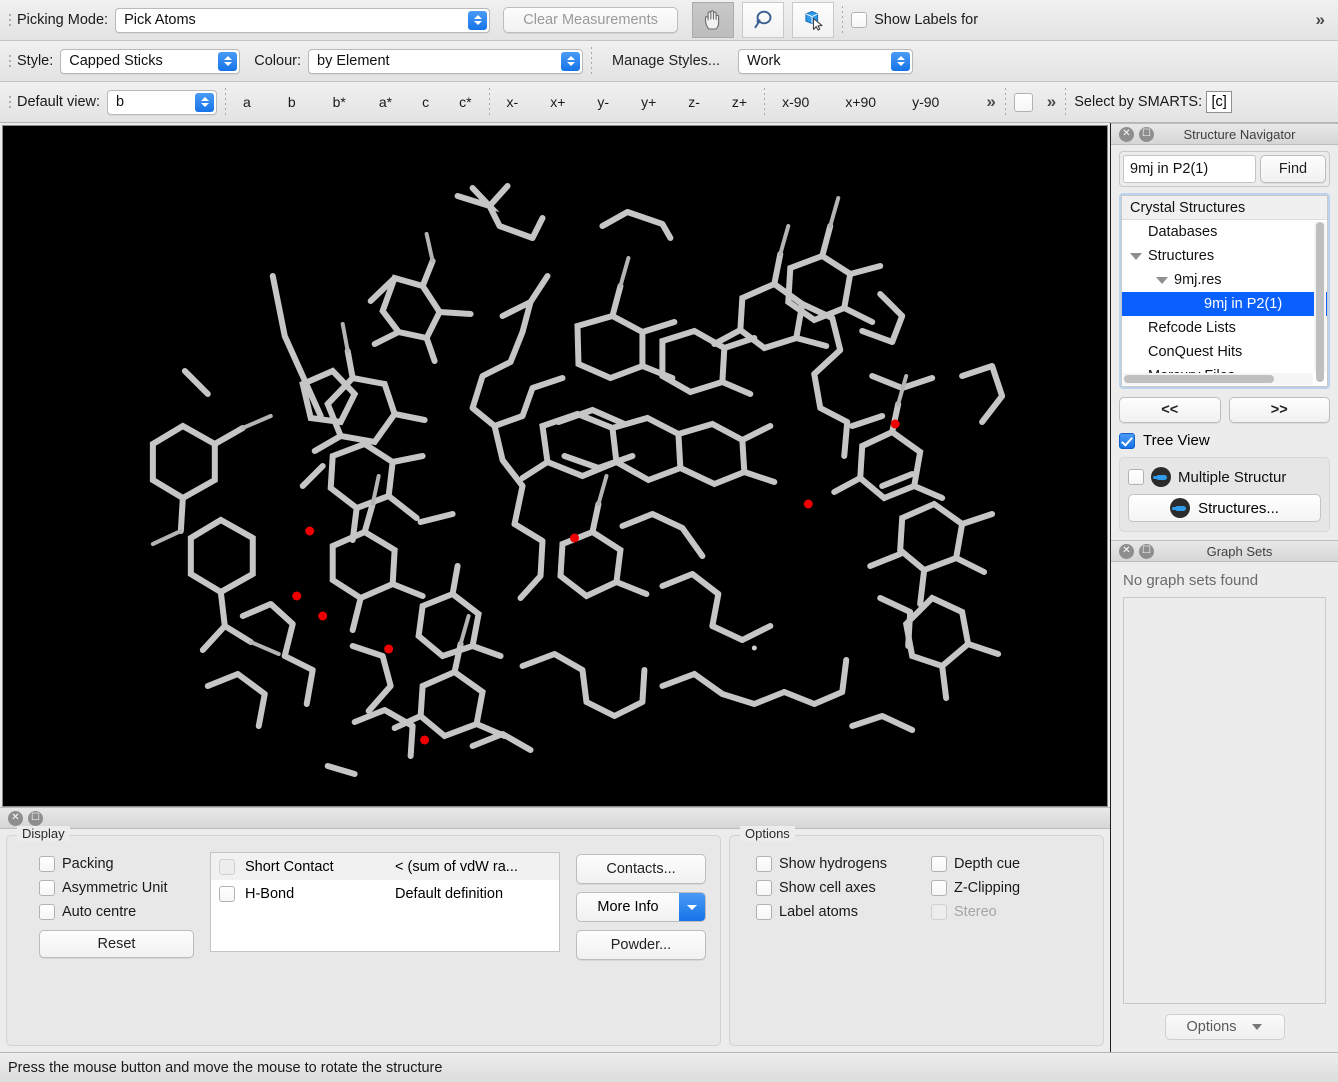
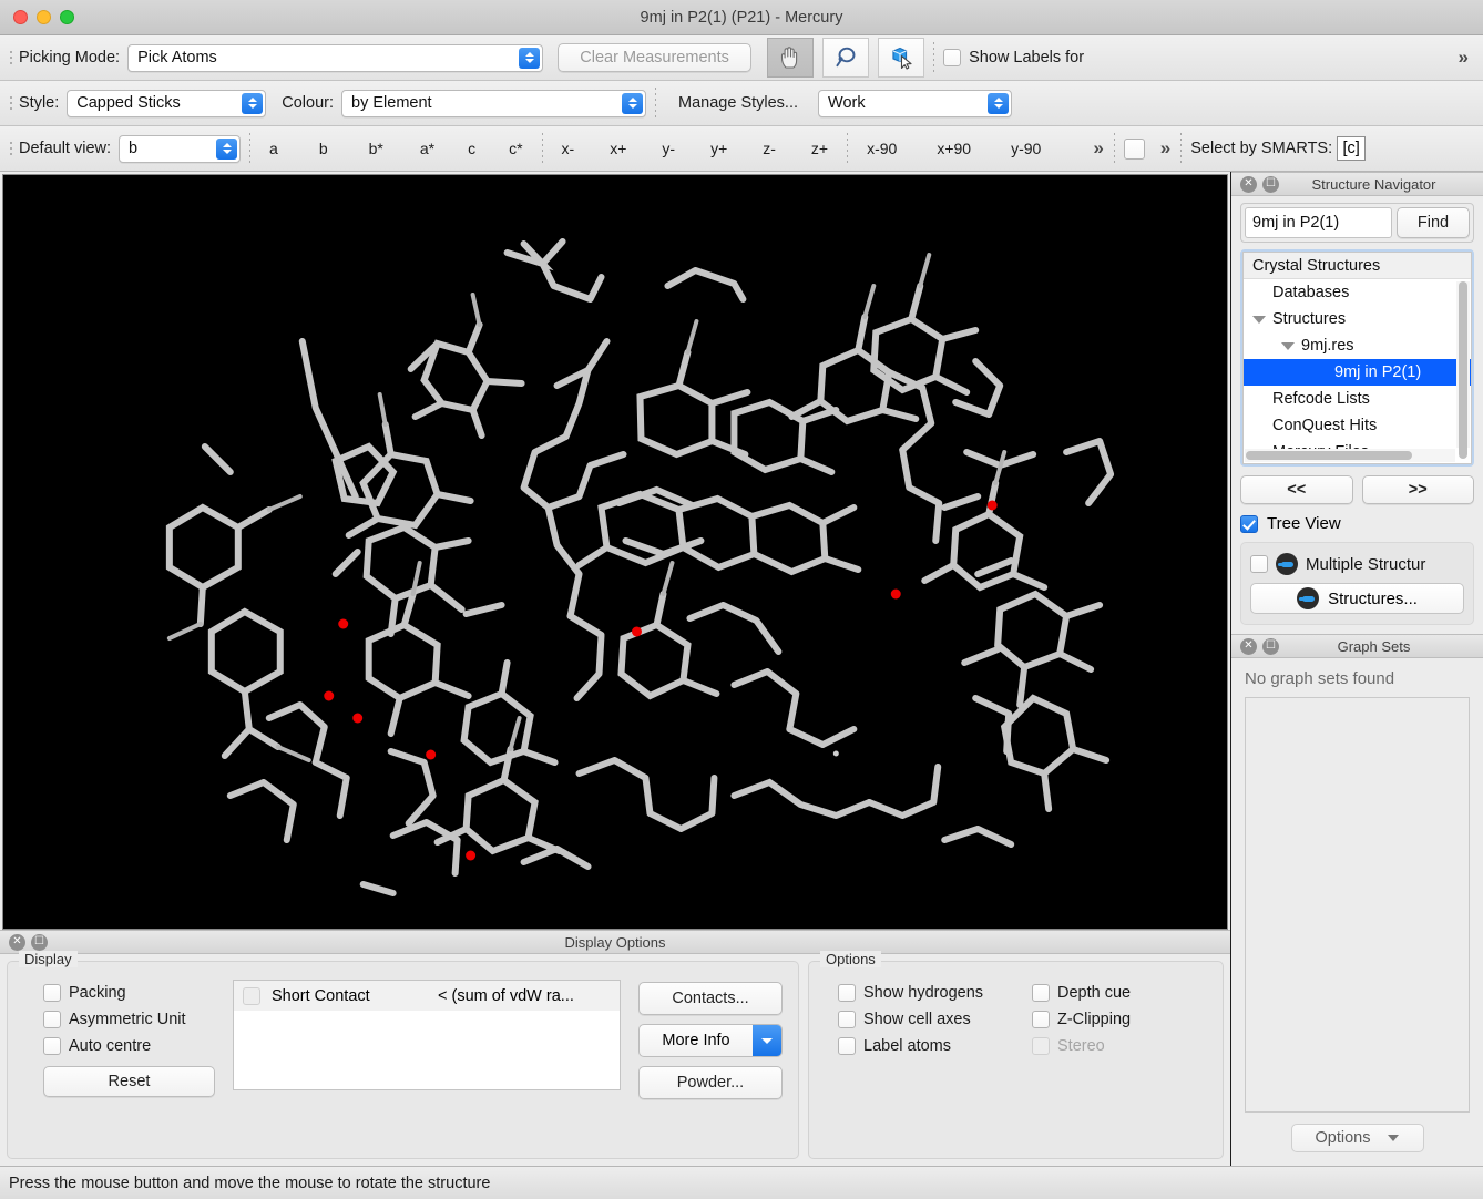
+ 9mj in P2(1) (P21) - Mercury
  Picking Mode:
  Pick Atoms
  Clear Measurements
  Show Labels for
  »
  Style:
  Capped Sticks
  Colour:
  by Element
  Manage Styles...
  Work
  Default view:
  b
  a
  b
  b*
  a*
  c
  c*
  x-
  x+
  y-
  y+
  z-
  z+
  x-90
  x+90
  y-90
  »
  »
  Select by SMARTS:
  [c]
  ✕
  ☐
+ Display Options
  Display
  Packing
  Asymmetric Unit
  Auto centre
  Reset
  Short Contact
  < (sum of vdW ra...
- H-Bond
- Default definition
  Contacts...
  More Info
  Powder...
  Options
  Show hydrogens
  Depth cue
  Show cell axes
  Z-Clipping
  Label atoms
  Stereo
  ✕
  ☐
  Structure Navigator
  9mj in P2(1)
  Find
  Crystal Structures
  Databases
  Structures
  9mj.res
  9mj in P2(1)
  Refcode Lists
  ConQuest Hits
  <<
  >>
  Tree View
  Multiple Structur
  Structures...
  ✕
  ☐
  Graph Sets
  No graph sets found
  Options
  Press the mouse button and move the mouse to rotate the structure
